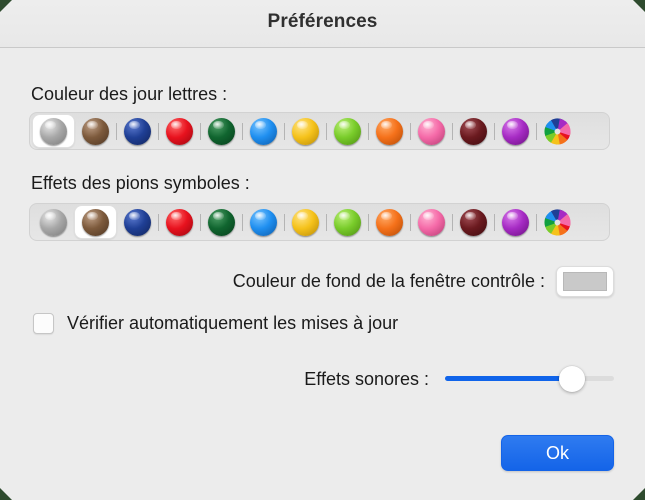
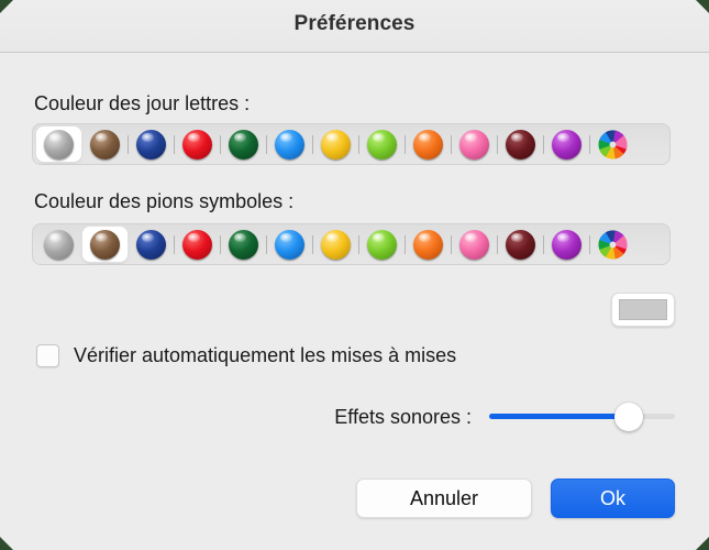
  Préférences
  Couleur des jour lettres :
- Effets des pions symboles :
+ Couleur des pions symboles :
- Couleur de fond de la fenêtre contrôle :
- Vérifier automatiquement les mises à jour
+ Vérifier automatiquement les mises à mises
  Effets sonores :
+ Annuler
  Ok
